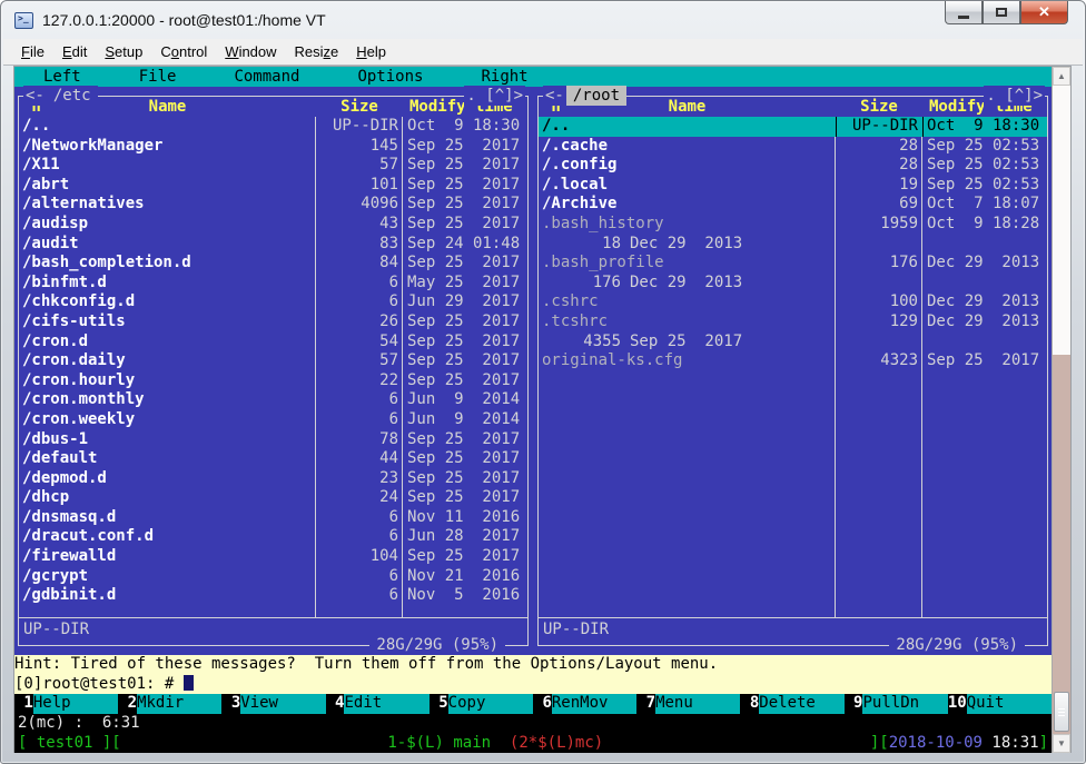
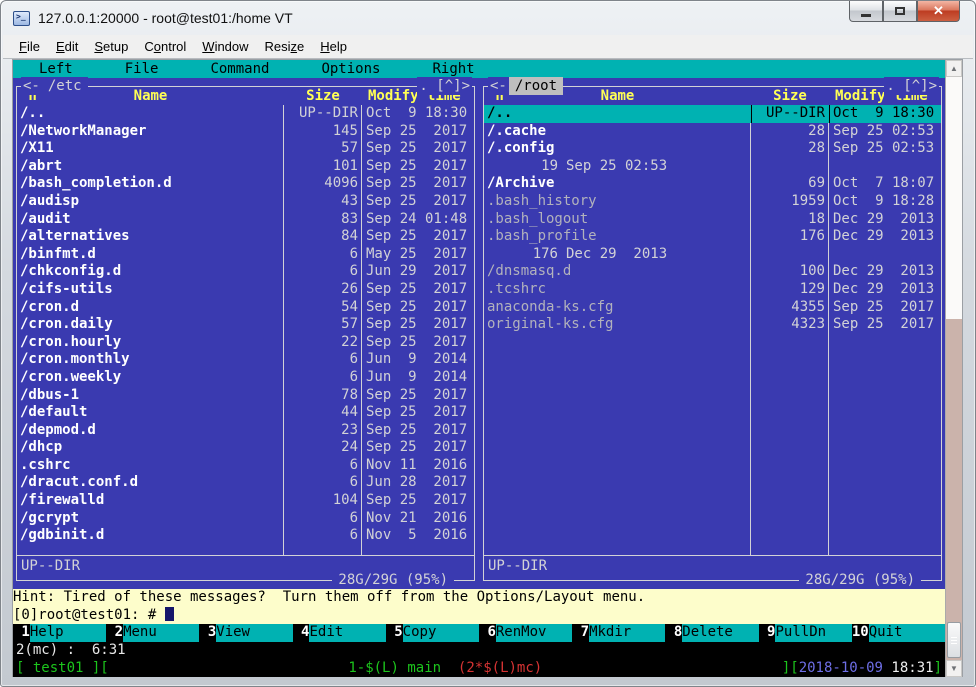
  127.0.0.1:20000 - root@test01:/home VT
  ✕
  File
  Edit
  Setup
  Control
  Window
  Resize
  Help
  Left
  File
  Command
  Options
  Right
  <-
  /etc
  . [^]>
  'n
  Name
  Size
  Modify time
  /..
  UP--DIR
  Oct 9 18:30
  /NetworkManager
  145
  Sep 25 2017
  /X11
  57
  Sep 25 2017
  /abrt
  101
  Sep 25 2017
- /alternatives
+ /bash_completion.d
  4096
  Sep 25 2017
  /audisp
  43
  Sep 25 2017
  /audit
  83
  Sep 24 01:48
- /bash_completion.d
+ /alternatives
  84
  Sep 25 2017
  /binfmt.d
  6
  May 25 2017
  /chkconfig.d
  6
  Jun 29 2017
  /cifs-utils
  26
  Sep 25 2017
  /cron.d
  54
  Sep 25 2017
  /cron.daily
  57
  Sep 25 2017
  /cron.hourly
  22
  Sep 25 2017
  /cron.monthly
  6
  Jun 9 2014
  /cron.weekly
  6
  Jun 9 2014
  /dbus-1
  78
  Sep 25 2017
  /default
  44
  Sep 25 2017
  /depmod.d
  23
  Sep 25 2017
  /dhcp
  24
  Sep 25 2017
- /dnsmasq.d
+ .cshrc
  6
  Nov 11 2016
  /dracut.conf.d
  6
  Jun 28 2017
  /firewalld
  104
  Sep 25 2017
  /gcrypt
  6
  Nov 21 2016
  /gdbinit.d
  6
  Nov 5 2016
  UP--DIR
  28G/29G (95%)
  <-
  /root
  . [^]>
  'n
  Name
  Size
  Modify time
  /..
  UP--DIR
  Oct 9 18:30
  /.cache
  28
  Sep 25 02:53
  /.config
  28
  Sep 25 02:53
- /.local
  19
  Sep 25 02:53
  /Archive
  69
  Oct 7 18:07
  .bash_history
  1959
  Oct 9 18:28
+ .bash_logout
  18
  Dec 29 2013
  .bash_profile
  176
  Dec 29 2013
  176
  Dec 29 2013
- .cshrc
+ /dnsmasq.d
  100
  Dec 29 2013
  .tcshrc
  129
  Dec 29 2013
+ anaconda-ks.cfg
  4355
  Sep 25 2017
  original-ks.cfg
  4323
  Sep 25 2017
  UP--DIR
  28G/29G (95%)
  Hint: Tired of these messages? Turn them off from the Options/Layout menu.
  [0]root@test01: #
  1
  Help
  2
- Mkdir
+ Menu
  3
  View
  4
  Edit
  5
  Copy
  6
  RenMov
  7
- Menu
+ Mkdir
  8
  Delete
  9
  PullDn
  10
  Quit
  2(mc) : 6:31
  [ test01 ]
  [
  1-$(L) main
  (2*$(L)mc)
  ][
  2018-10-09
  18:31
  ]
  ▲
  ▼
